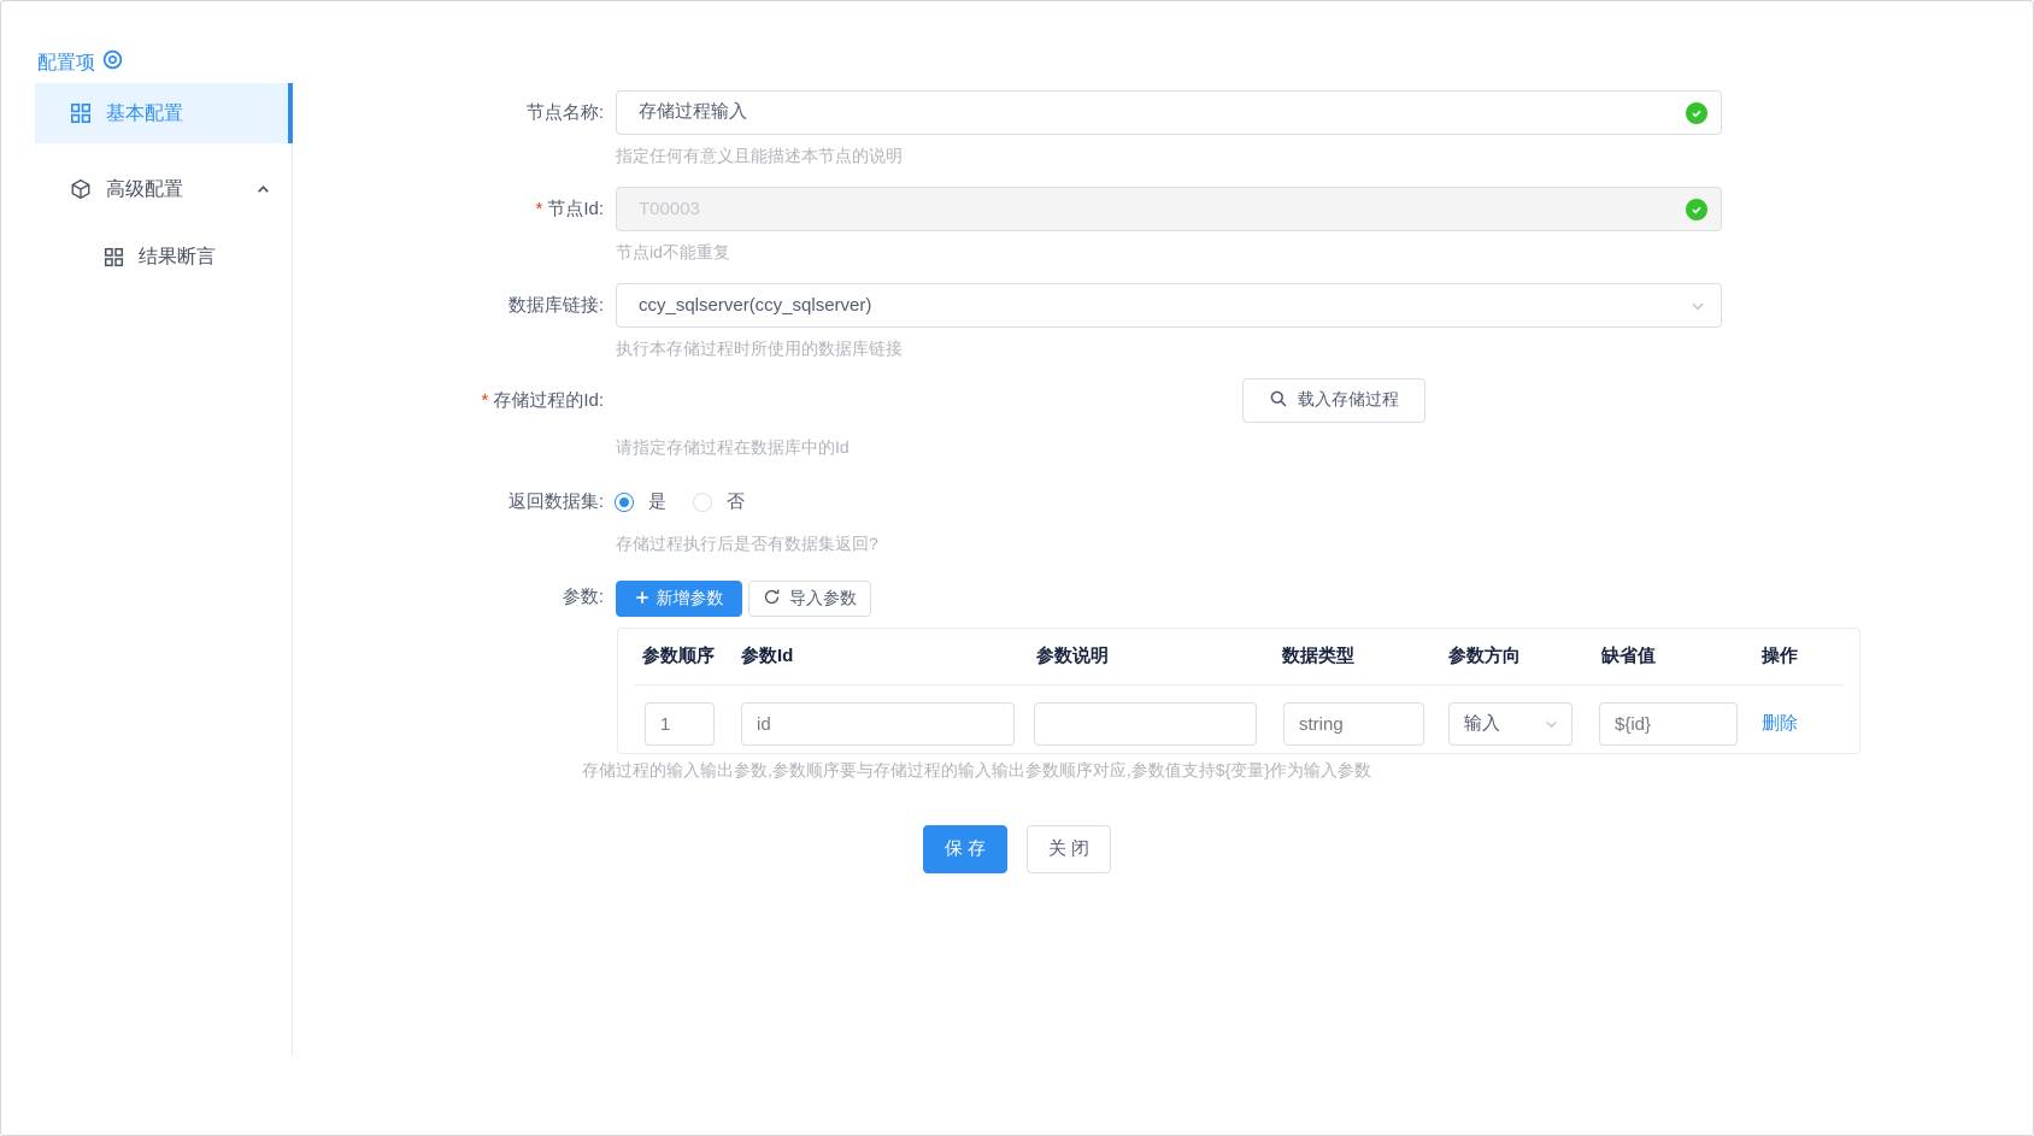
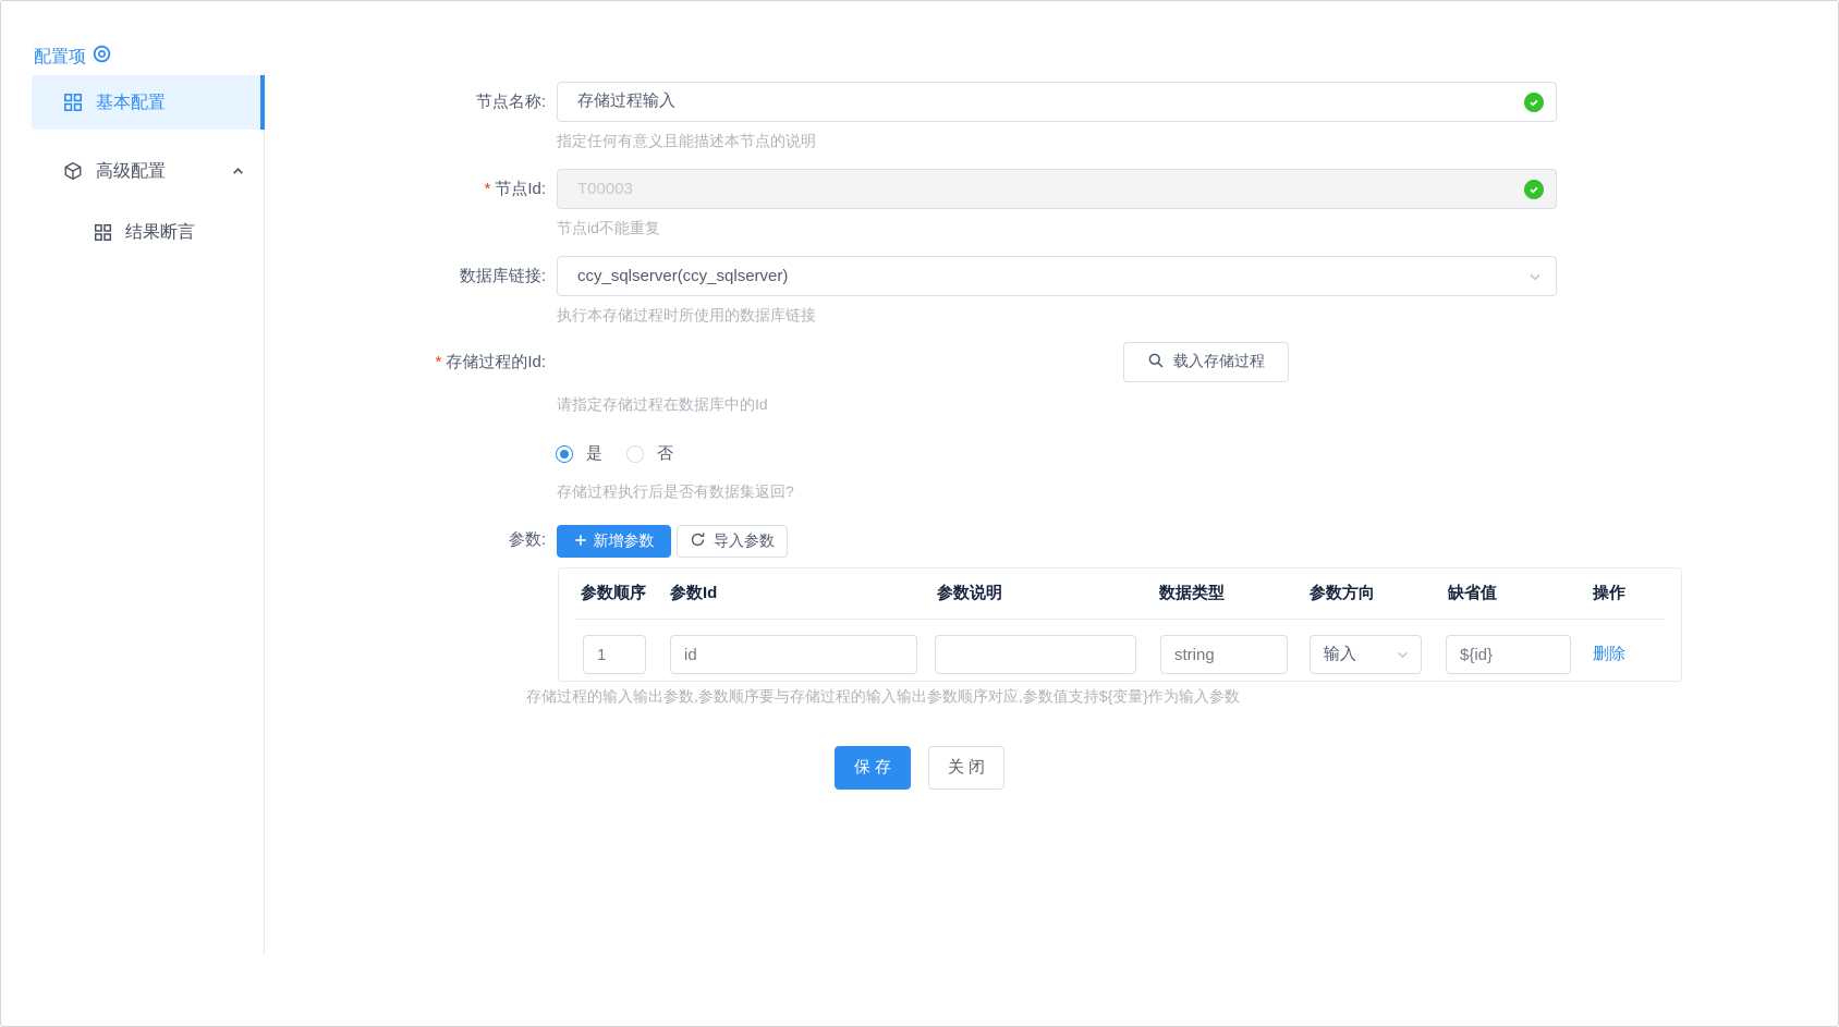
  配置项
  基本配置
  高级配置
  结果断言
  节点名称:
  存储过程输入
  指定任何有意义且能描述本节点的说明
  * 节点Id:
  T00003
  节点id不能重复
  数据库链接:
  ccy_sqlserver(ccy_sqlserver)
  执行本存储过程时所使用的数据库链接
  * 存储过程的Id:
  载入存储过程
  请指定存储过程在数据库中的Id
- 返回数据集:
  是
  否
  存储过程执行后是否有数据集返回?
  参数:
  新增参数
  导入参数
  参数顺序
  参数Id
  参数说明
  数据类型
  参数方向
  缺省值
  操作
  1
  id
  string
  输入
  ${id}
  删除
  存储过程的输入输出参数,参数顺序要与存储过程的输入输出参数顺序对应,参数值支持${变量}作为输入参数
  保存
  关闭
